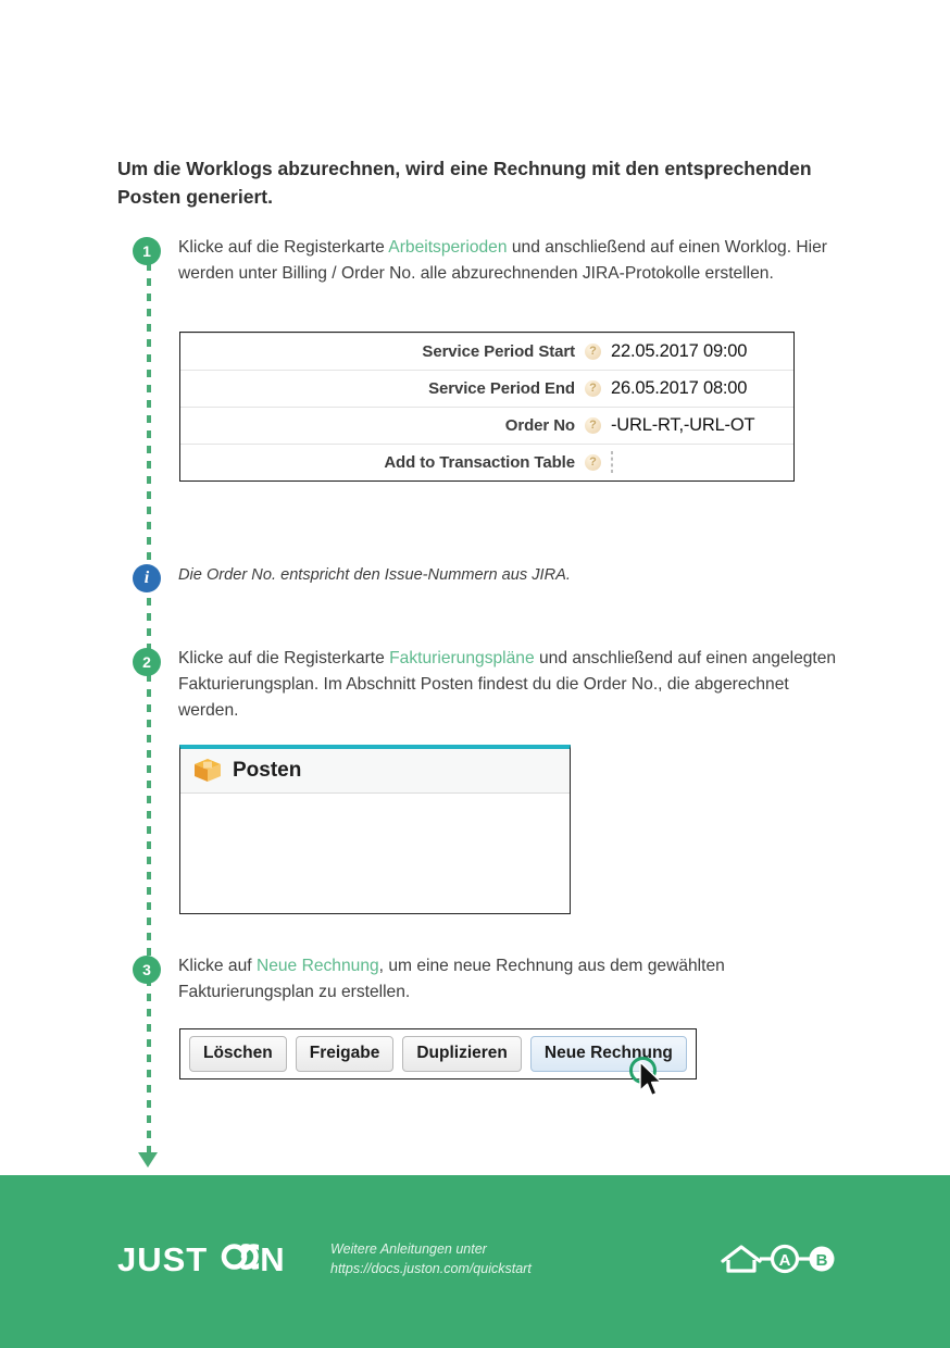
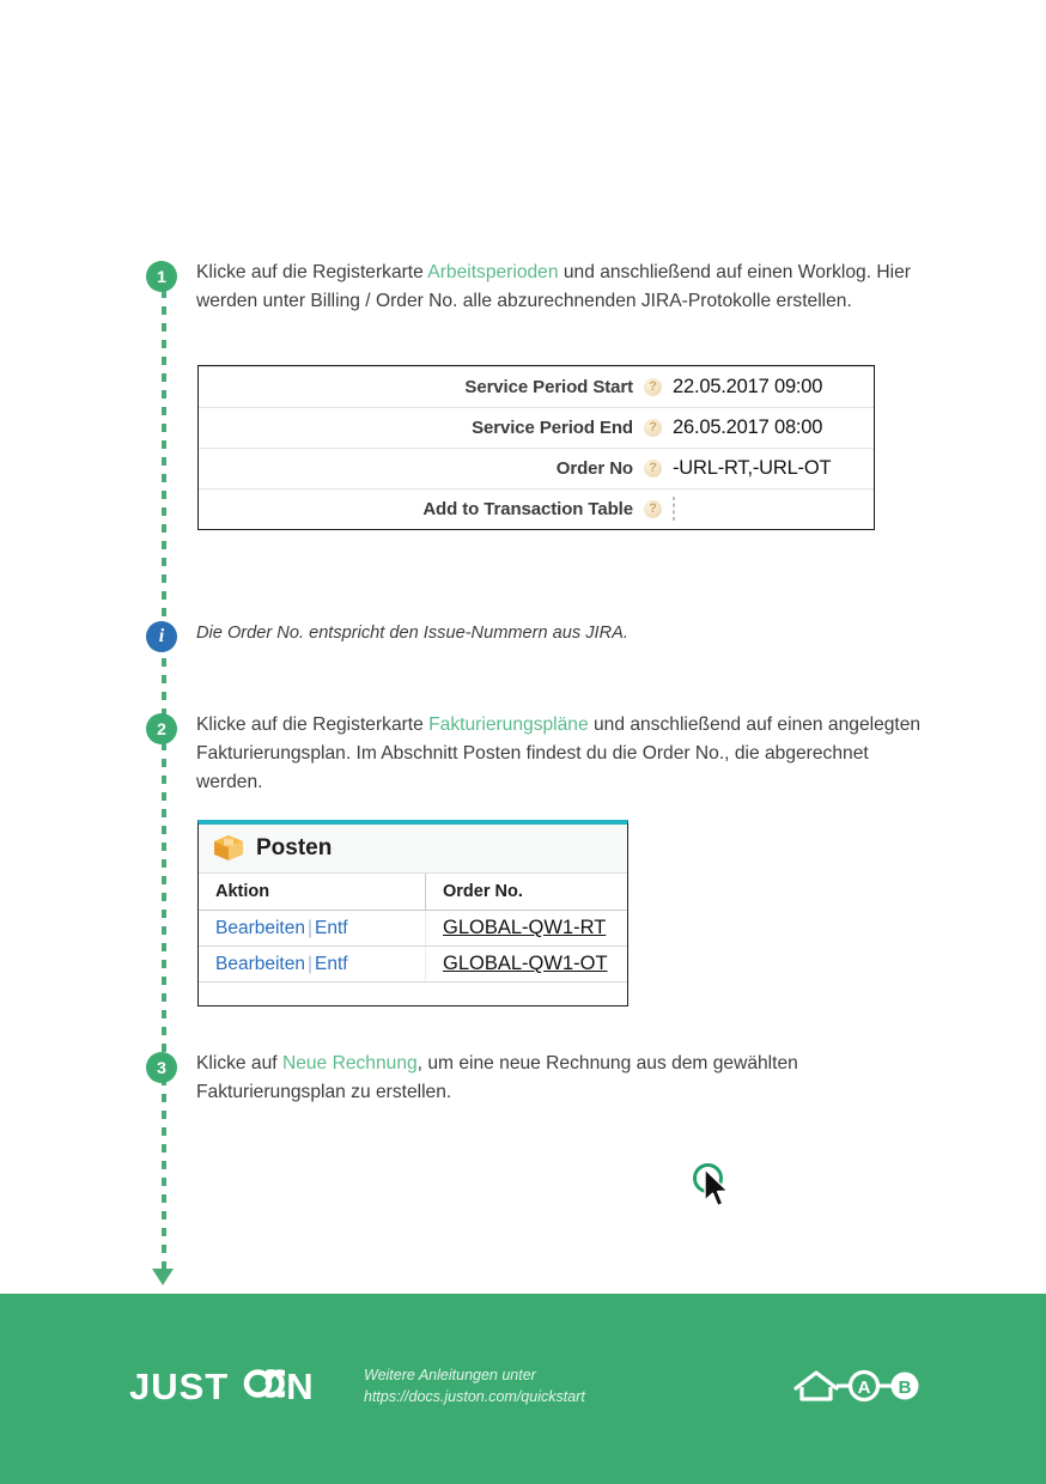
- Um die Worklogs abzurechnen, wird eine Rechnung mit den entsprechenden Posten generiert.
  1
  Klicke auf die Registerkarte Arbeitsperioden und anschließend auf einen Worklog. Hier werden unter Billing / Order No. alle abzurechnenden JIRA-Protokolle erstellen.
  Service Period Start
  ?
  22.05.2017 09:00
  Service Period End
  ?
  26.05.2017 08:00
  Order No
  ?
  -URL-RT,-URL-OT
  Add to Transaction Table
  ?
  i
  Die Order No. entspricht den Issue-Nummern aus JIRA.
  2
  Klicke auf die Registerkarte Fakturierungspläne und anschließend auf einen angelegten Fakturierungsplan. Im Abschnitt Posten findest du die Order No., die abgerechnet werden.
  Posten
+ Aktion	Order No.
+ Bearbeiten|Entf	GLOBAL-QW1-RT
+ Bearbeiten|Entf	GLOBAL-QW1-OT
  3
  Klicke auf Neue Rechnung, um eine neue Rechnung aus dem gewählten Fakturierungsplan zu erstellen.
- Löschen
- Freigabe
- Duplizieren
- Neue Rechnung
  JUST
  N
  Weitere Anleitungen unter
  https://docs.juston.com/quickstart
  A
  B
